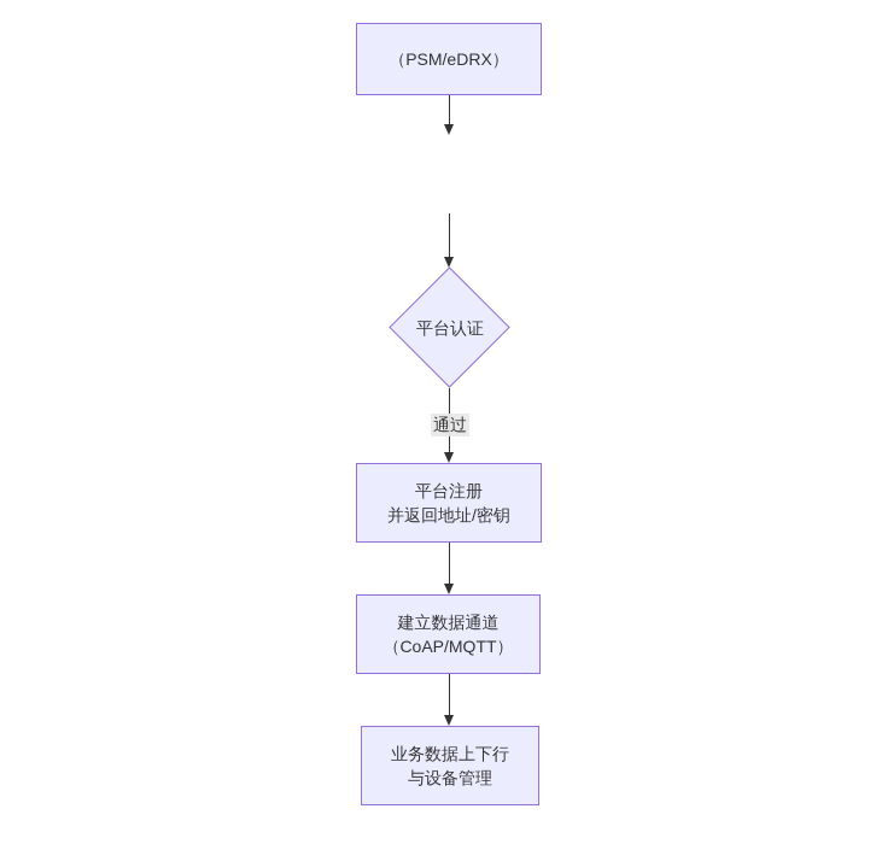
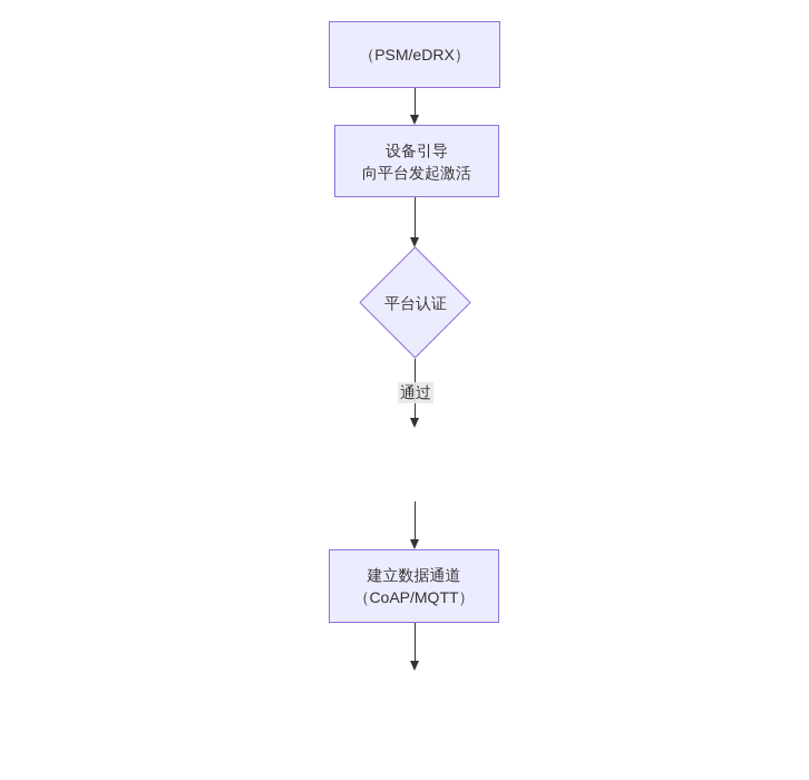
  （PSM/eDRX）
+ 设备引导
+ 向平台发起激活
  平台认证
  通过
- 平台注册
- 并返回地址/密钥
  建立数据通道
  （CoAP/MQTT）
- 业务数据上下行
- 与设备管理
